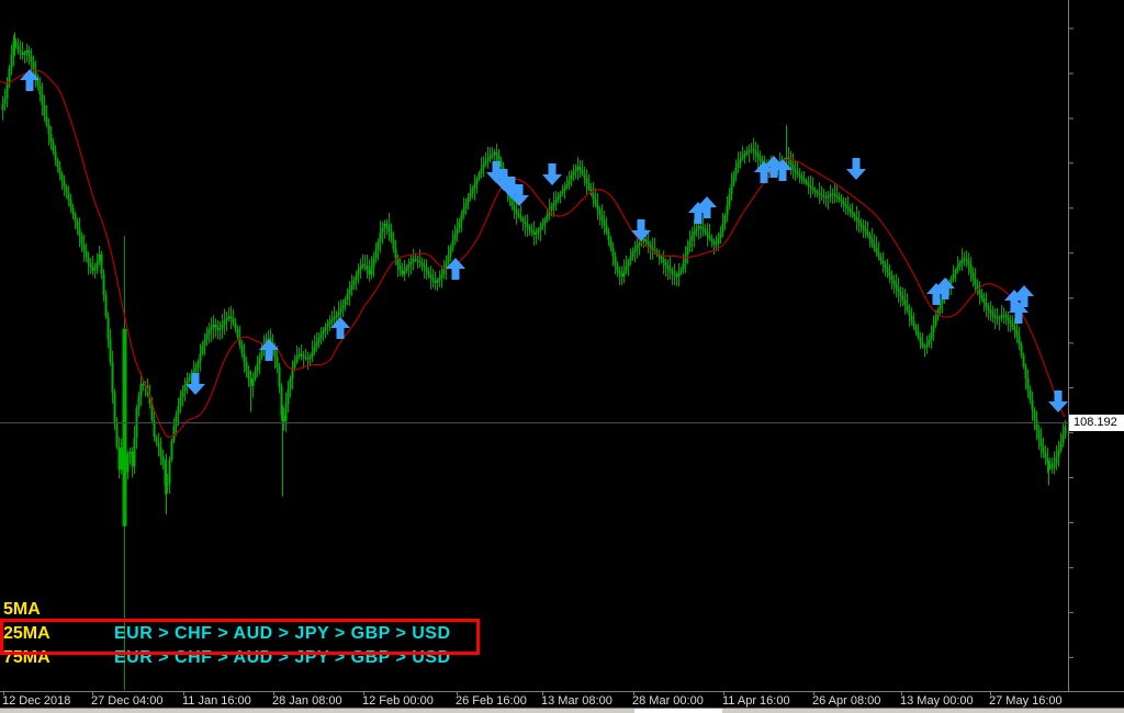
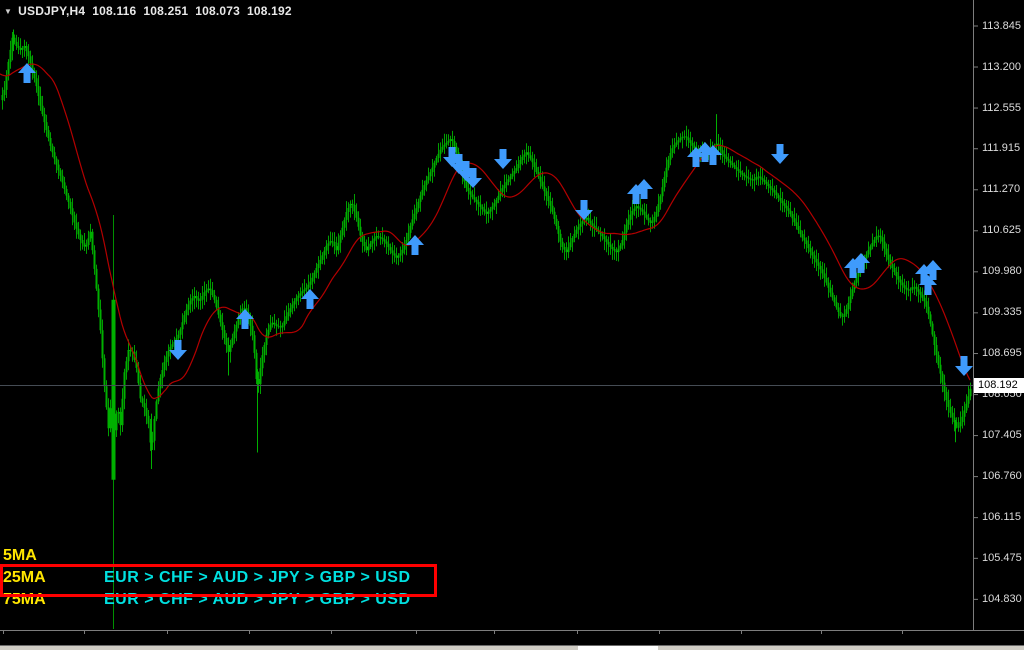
+ ▼ USDJPY,H4 108.116 108.251 108.073 108.192
+ 113.845
+ 113.200
+ 112.555
+ 111.915
+ 111.270
+ 110.625
+ 109.980
+ 109.335
+ 108.695
+ 108.050
+ 107.405
+ 106.760
+ 106.115
+ 105.475
+ 104.830
  108.192
- 12 Dec 2018
- 27 Dec 04:00
- 11 Jan 16:00
- 28 Jan 08:00
- 12 Feb 00:00
- 26 Feb 16:00
- 13 Mar 08:00
- 28 Mar 00:00
- 11 Apr 16:00
- 26 Apr 08:00
- 13 May 00:00
- 27 May 16:00
  5MA
  25MA
  EUR > CHF > AUD > JPY > GBP > USD
  75MA
  EUR > CHF > AUD > JPY > GBP > USD
